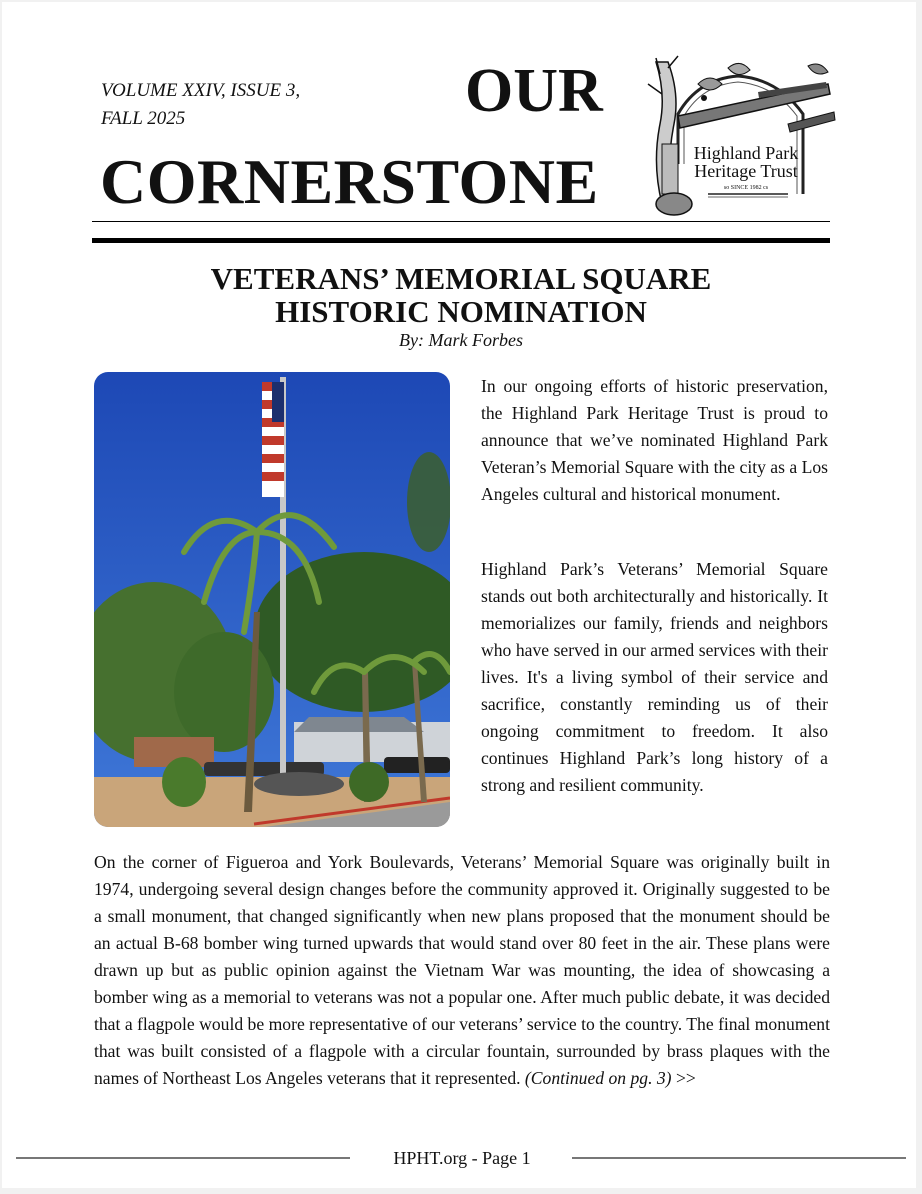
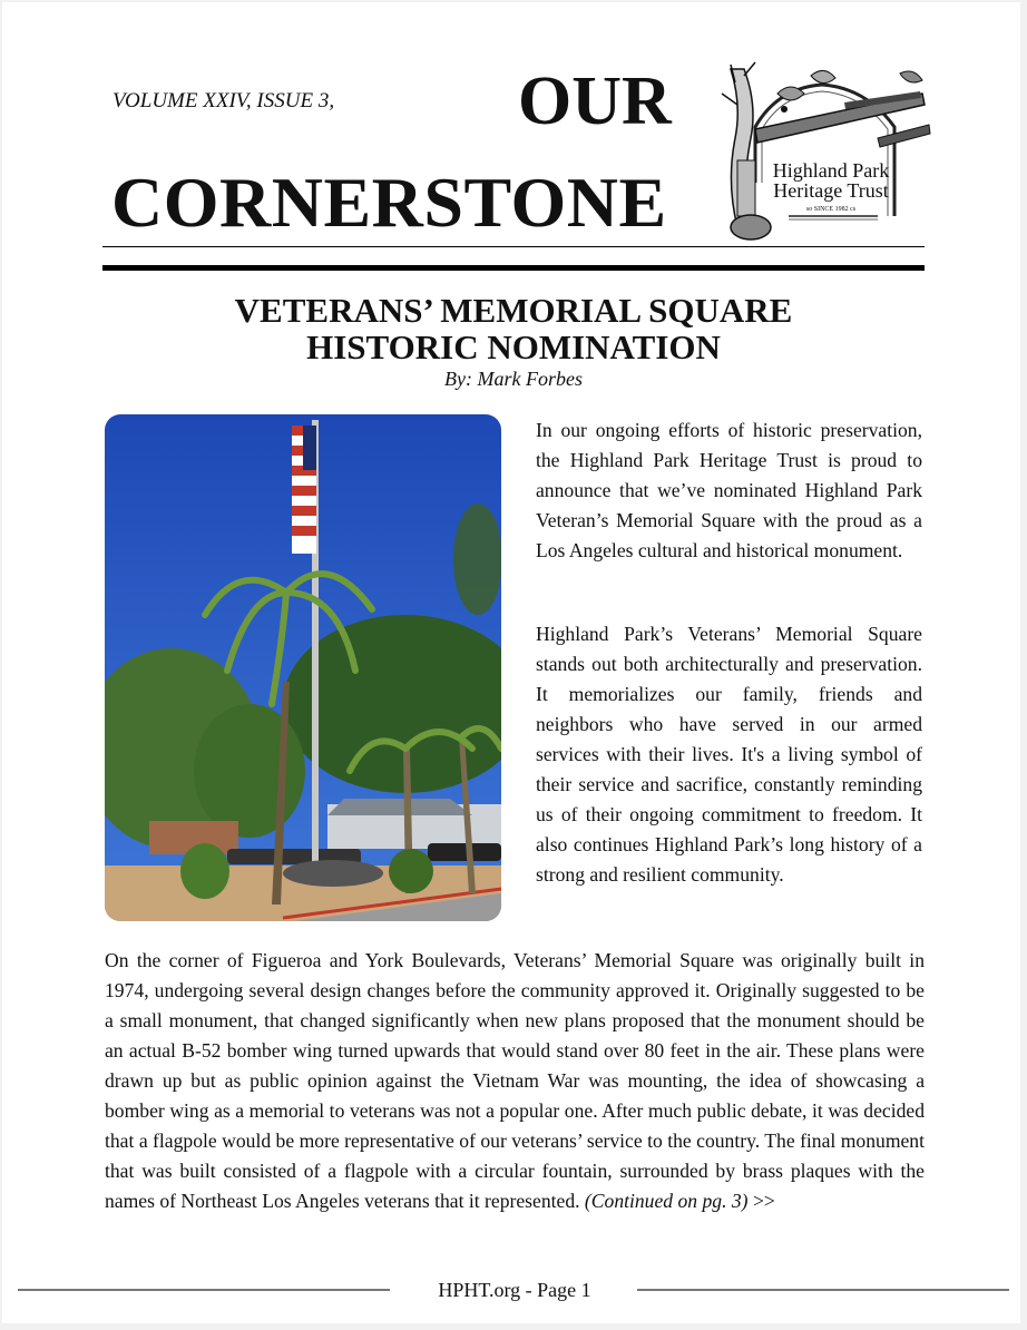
  VOLUME XXIV, ISSUE 3,
- FALL 2025
  OUR
  CORNERSTONE
  Highland Park
  Heritage Trust
  VETERANS’ MEMORIAL SQUARE
  HISTORIC NOMINATION
  By: Mark Forbes
- In our ongoing efforts of historic preservation, the Highland Park Heritage Trust is proud to announce that we’ve nominated Highland Park Veteran’s Memorial Square with the city as a Los Angeles cultural and historical monument.
+ In our ongoing efforts of historic preservation, the Highland Park Heritage Trust is proud to announce that we’ve nominated Highland Park Veteran’s Memorial Square with the proud as a Los Angeles cultural and historical monument.
- Highland Park’s Veterans’ Memorial Square stands out both architecturally and historically. It memorializes our family, friends and neighbors who have served in our armed services with their lives. It's a living symbol of their service and sacrifice, constantly reminding us of their ongoing commitment to freedom. It also continues Highland Park’s long history of a strong and resilient community.
+ Highland Park’s Veterans’ Memorial Square stands out both architecturally and preservation. It memorializes our family, friends and neighbors who have served in our armed services with their lives. It's a living symbol of their service and sacrifice, constantly reminding us of their ongoing commitment to freedom. It also continues Highland Park’s long history of a strong and resilient community.
- On the corner of Figueroa and York Boulevards, Veterans’ Memorial Square was originally built in 1974, undergoing several design changes before the community approved it. Originally suggested to be a small monument, that changed significantly when new plans proposed that the monument should be an actual B-68 bomber wing turned upwards that would stand over 80 feet in the air. These plans were drawn up but as public opinion against the Vietnam War was mounting, the idea of showcasing a bomber wing as a memorial to veterans was not a popular one. After much public debate, it was decided that a flagpole would be more representative of our veterans’ service to the country. The final monument that was built consisted of a flagpole with a circular fountain, surrounded by brass plaques with the names of Northeast Los Angeles veterans that it represented. (Continued on pg. 3) >>
+ On the corner of Figueroa and York Boulevards, Veterans’ Memorial Square was originally built in 1974, undergoing several design changes before the community approved it. Originally suggested to be a small monument, that changed significantly when new plans proposed that the monument should be an actual B-52 bomber wing turned upwards that would stand over 80 feet in the air. These plans were drawn up but as public opinion against the Vietnam War was mounting, the idea of showcasing a bomber wing as a memorial to veterans was not a popular one. After much public debate, it was decided that a flagpole would be more representative of our veterans’ service to the country. The final monument that was built consisted of a flagpole with a circular fountain, surrounded by brass plaques with the names of Northeast Los Angeles veterans that it represented. (Continued on pg. 3) >>
  HPHT.org - Page 1
